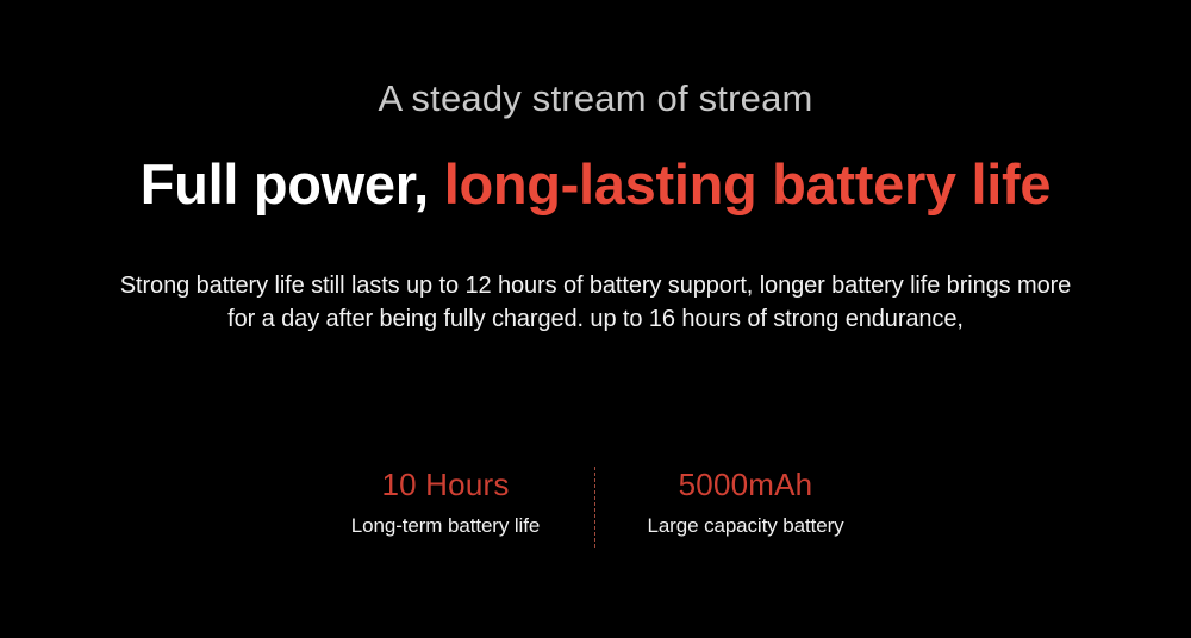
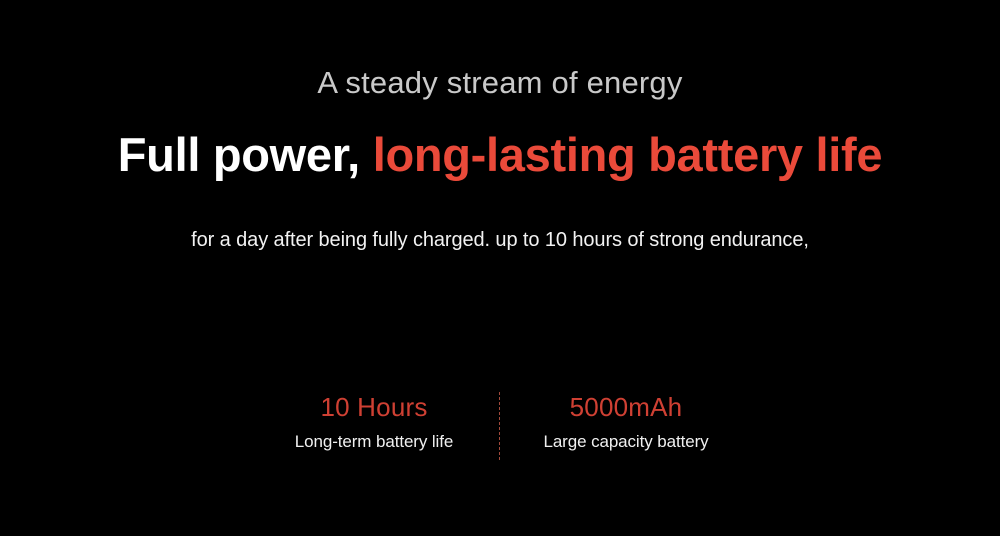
- A steady stream of stream
+ A steady stream of energy
  Full power, long-lasting battery life
- Strong battery life still lasts up to 12 hours of battery support, longer battery life brings more
- for a day after being fully charged. up to 16 hours of strong endurance,
+ for a day after being fully charged. up to 10 hours of strong endurance,
  10 Hours
  Long-term battery life
  5000mAh
  Large capacity battery
